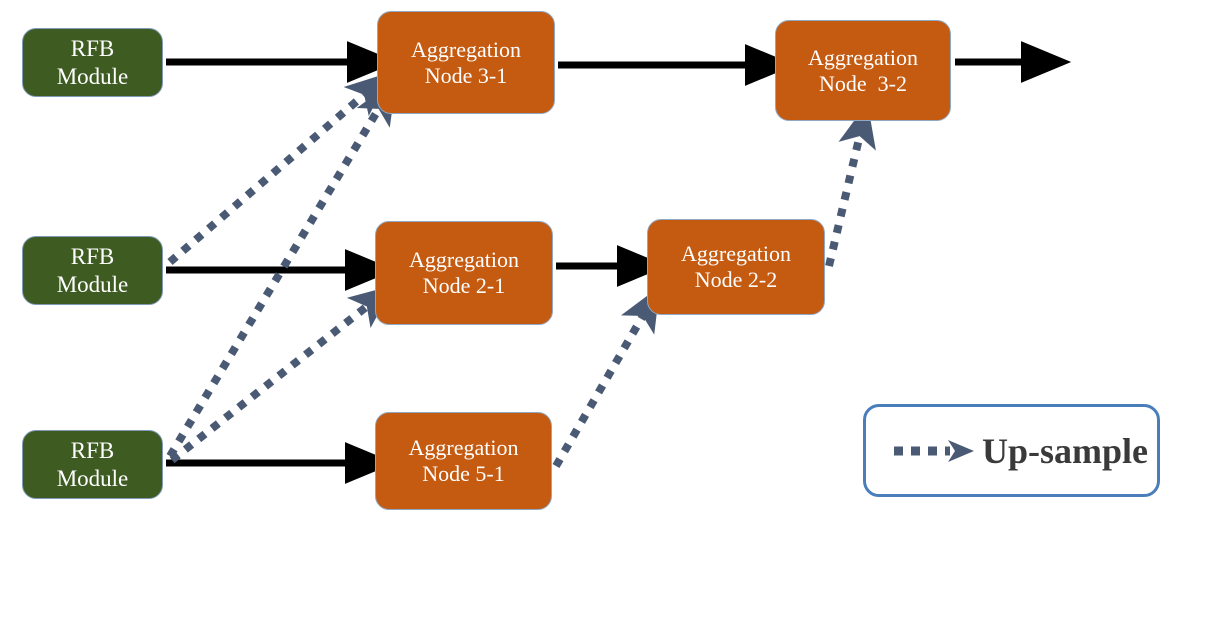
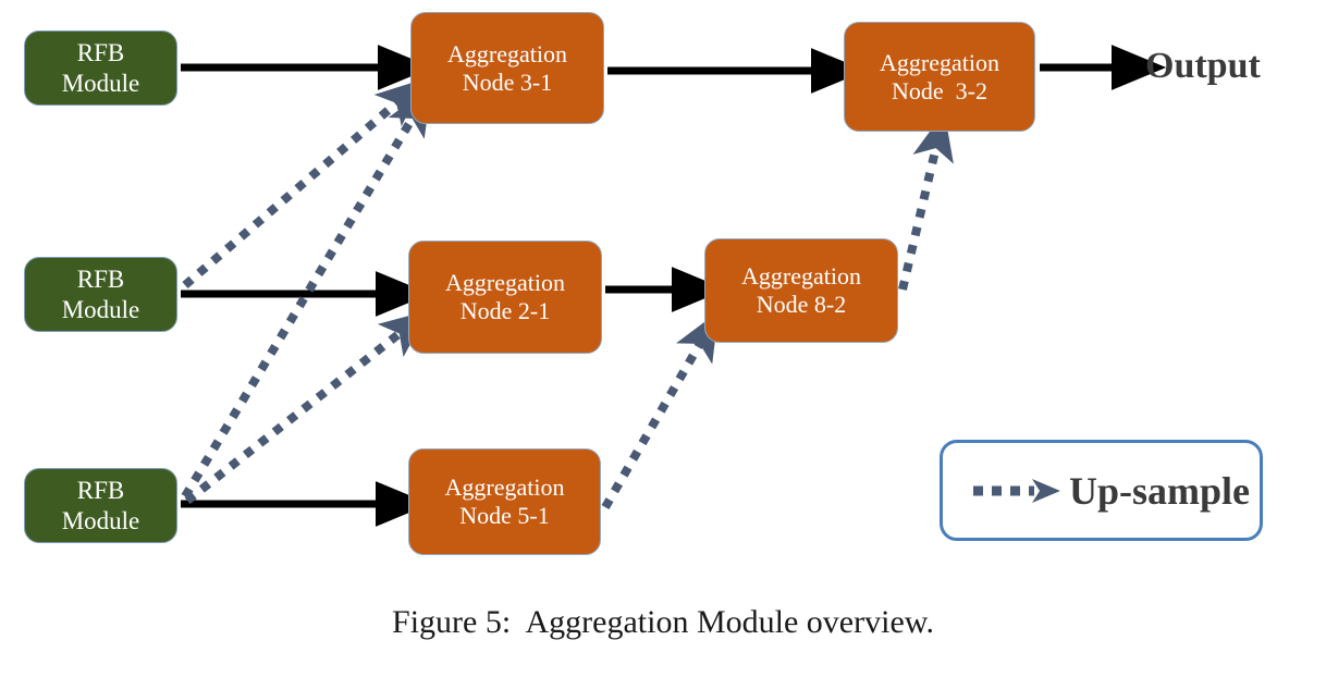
  RFB
  Module
  RFB
  Module
  RFB
  Module
  Aggregation
  Node 3-1
  Aggregation
  Node 3-2
  Aggregation
  Node 2-1
  Aggregation
- Node 2-2
+ Node 8-2
  Aggregation
  Node 5-1
+ Output
  Up-sample
+ Figure 5: Aggregation Module overview.
